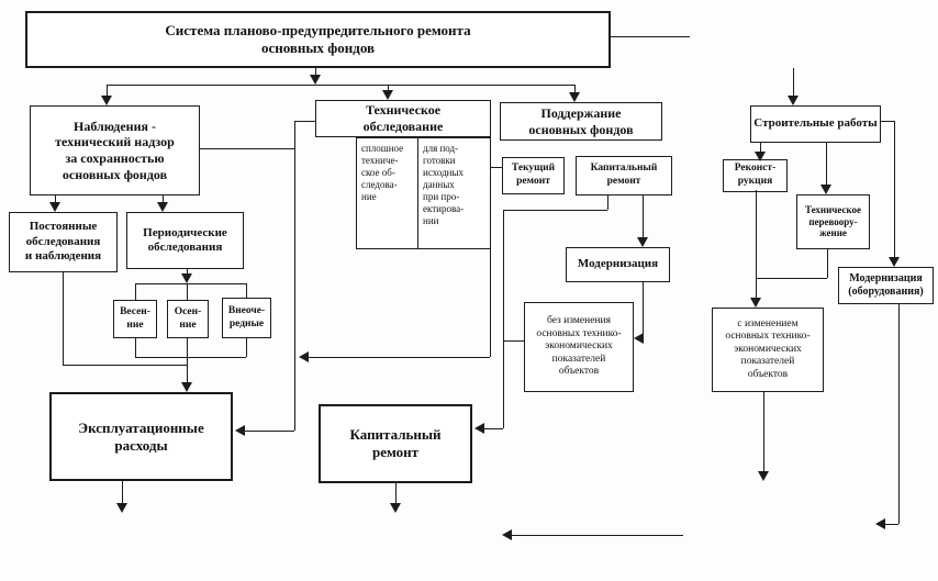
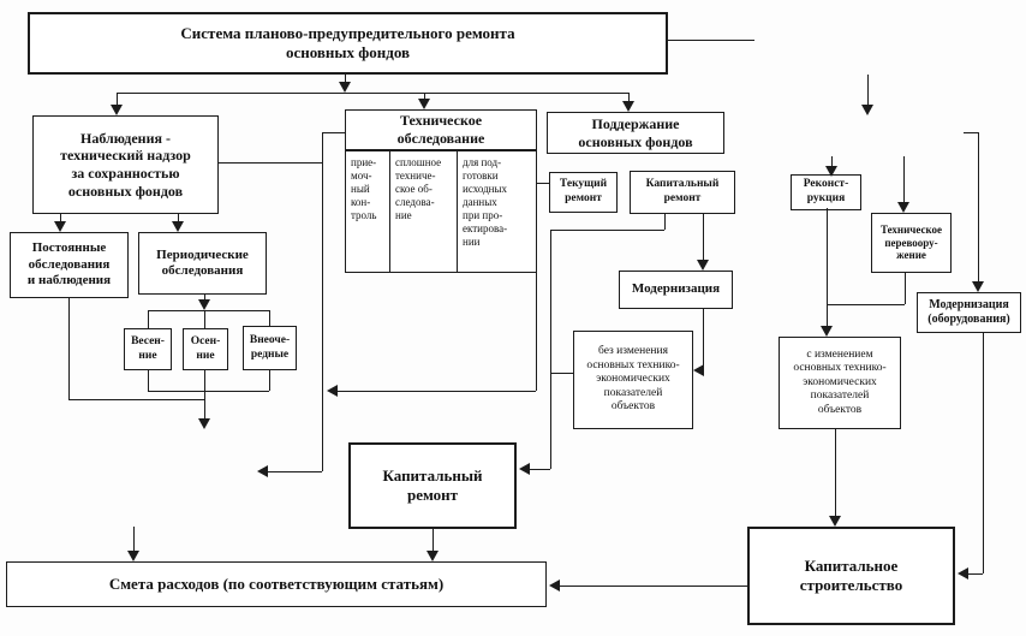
  Система планово-предупредительного ремонта
  основных фондов
  Наблюдения -
  технический надзор
  за сохранностью
  основных фондов
  Постоянные
  обследования
  и наблюдения
  Периодические
  обследования
  Весен-
  ние
  Осен-
  ние
  Внеоче-
  редные
  Техническое
  обследование
+ прие-
+ моч-
+ ный
+ кон-
+ троль
  сплошное
  техниче-
  ское об-
  следова-
  ние
  для под-
  готовки
  исходных
  данных
  при про-
  ектирова-
  нии
  Поддержание
  основных фондов
  Текущий
  ремонт
  Капитальный
  ремонт
  Модернизация
  без изменения
  основных технико-
  экономических
  показателей
  объектов
- Строительные работы
  Реконст-
  рукция
  Техническое
  перевоору-
  жение
  Модернизация
  (оборудования)
  с изменением
  основных технико-
  экономических
  показателей
  объектов
- Эксплуатационные
- расходы
  Капитальный
  ремонт
+ Смета расходов (по соответствующим статьям)
+ Капитальное
+ строительство
